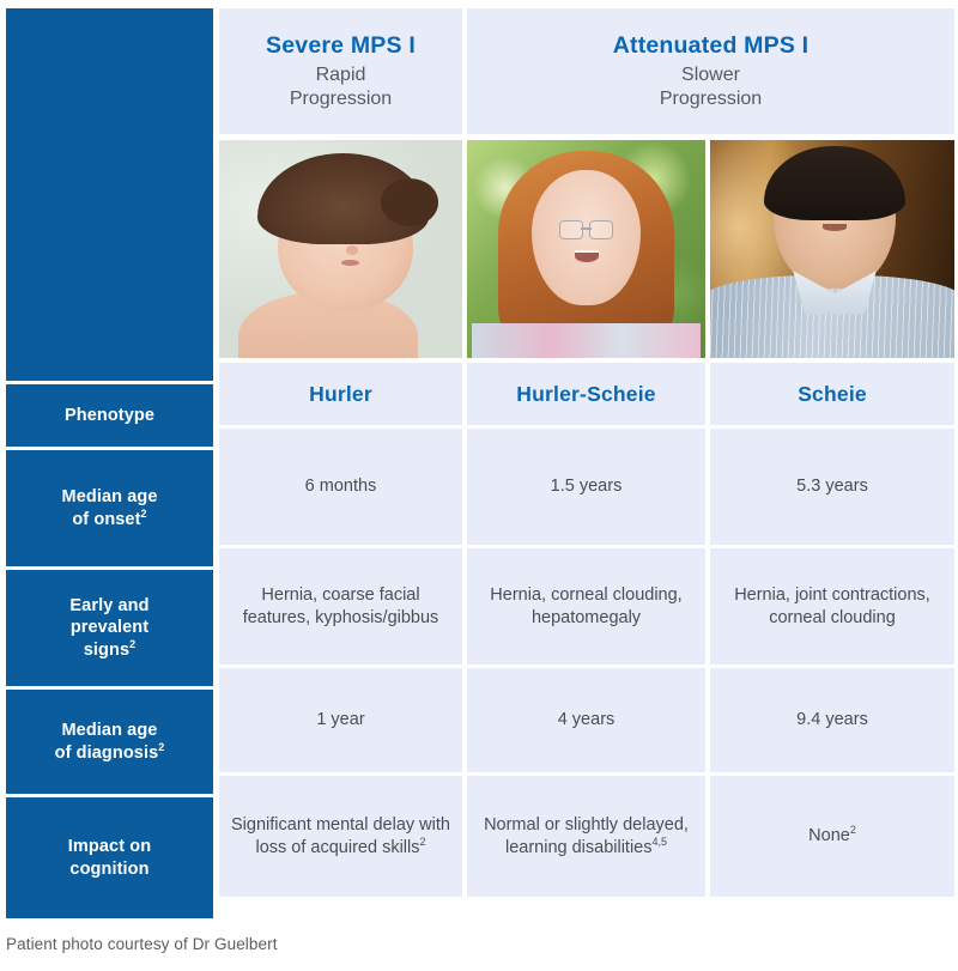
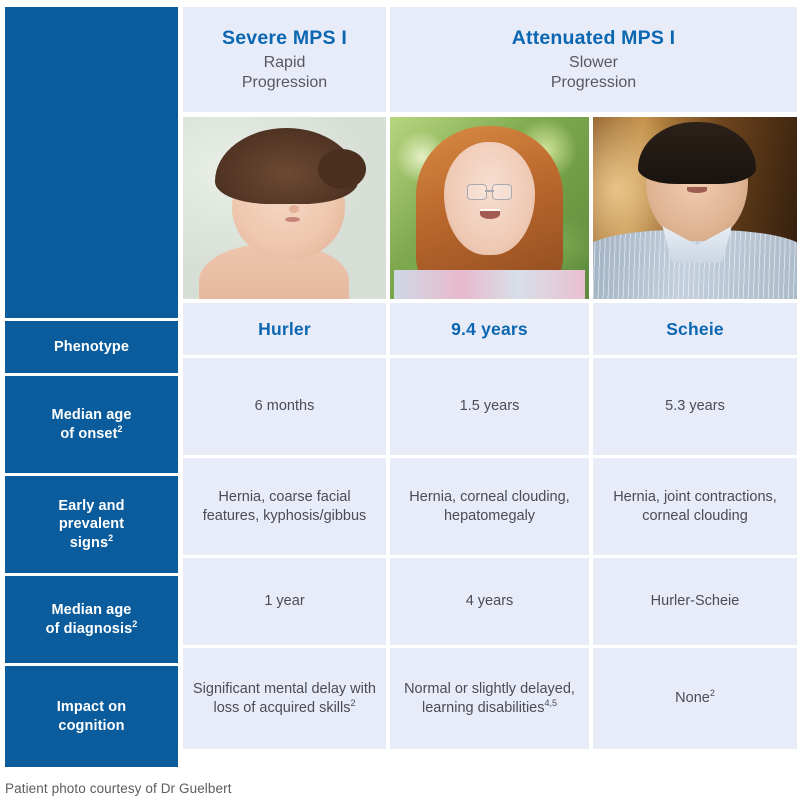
  Phenotype
  Median age
  of onset2
  Early and
  prevalent
  signs2
  Median age
  of diagnosis2
  Impact on
  cognition
  Severe MPS I
  Rapid
  Progression
  Attenuated MPS I
  Slower
  Progression
  Hurler
- Hurler-Scheie
+ 9.4 years
  Scheie
  6 months
  1.5 years
  5.3 years
  Hernia, coarse facial features, kyphosis/gibbus
  Hernia, corneal clouding, hepatomegaly
  Hernia, joint contractions, corneal clouding
  1 year
  4 years
- 9.4 years
+ Hurler-Scheie
  Significant mental delay with loss of acquired skills2
  Normal or slightly delayed, learning disabilities4,5
  None2
  Patient photo courtesy of Dr Guelbert
